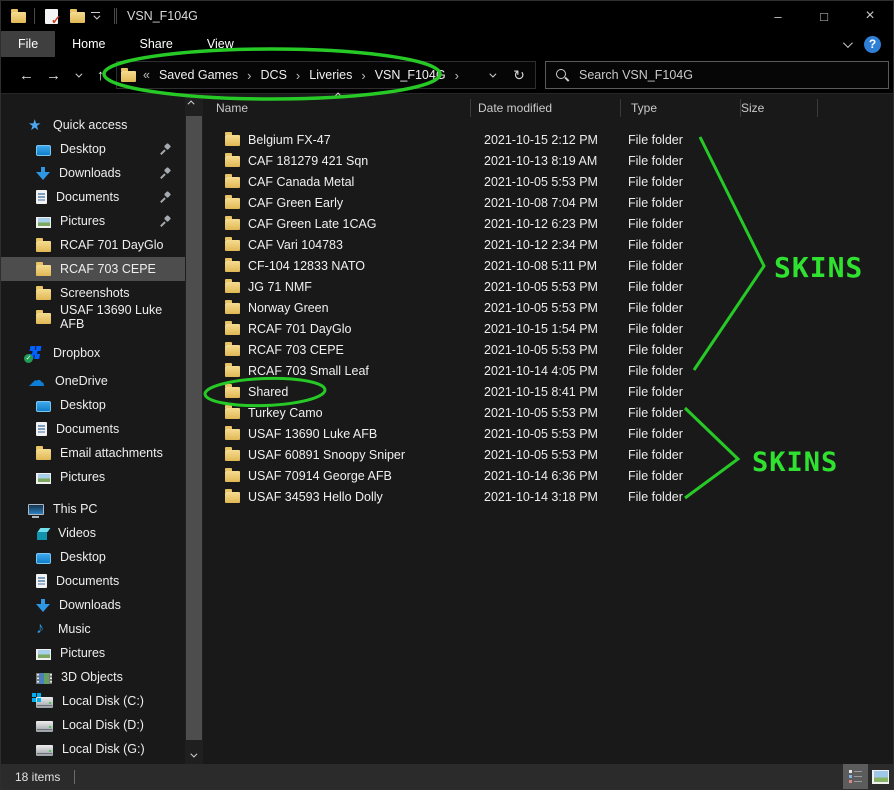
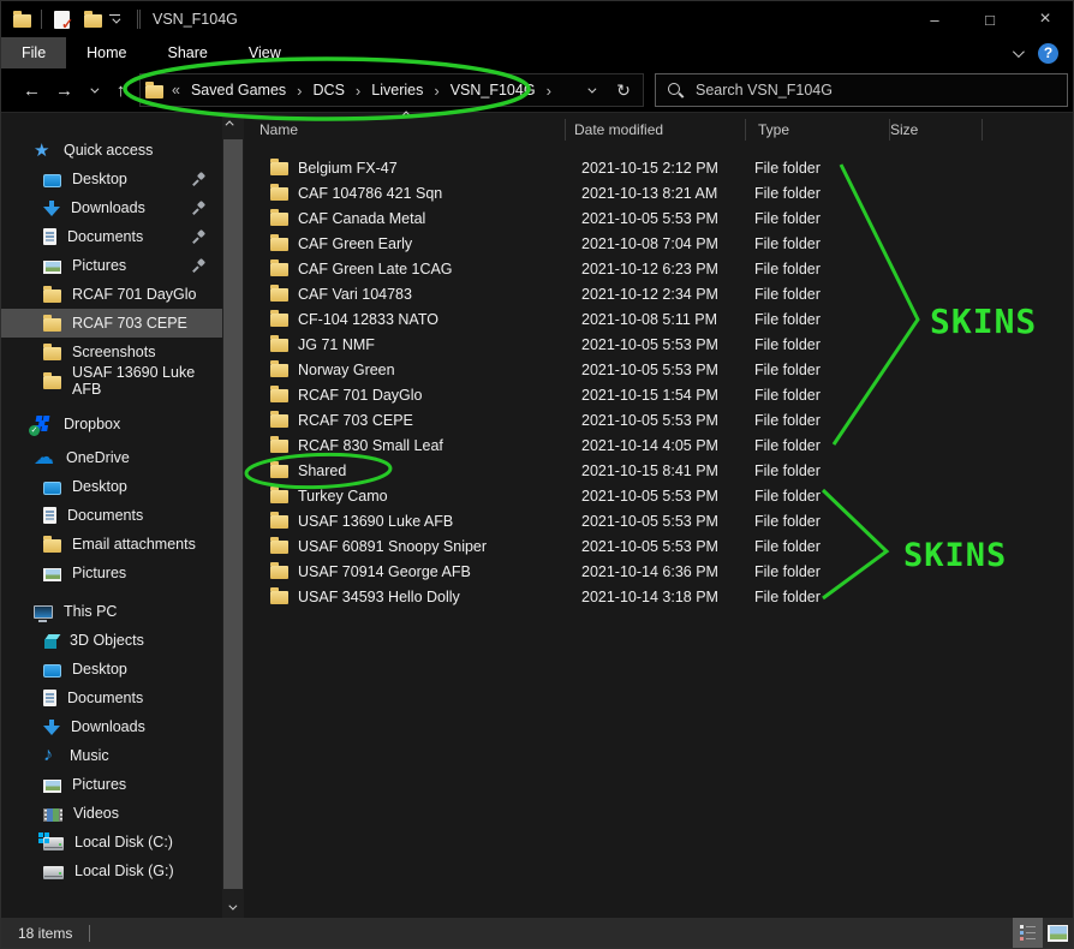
  ✓
  VSN_F104G
  –
  □
  ×
  File
  Home
  Share
  View
  ?
  ←
  →
  ↑
  «
  Saved Games
  ›
  DCS
  ›
  Liveries
  ›
  VSN_F104
  ›
  ↻
  Search VSN_F104G
  Quick access
  Desktop
  Downloads
  Documents
  Pictures
  RCAF 701 DayGlo
  RCAF 703 CEPE
  Screenshots
  USAF 13690 Luke AFB
  Dropbox
  OneDrive
  Desktop
  Documents
  Email attachments
  Pictures
  This PC
- Videos
+ 3D Objects
  Desktop
  Documents
  Downloads
  Music
  Pictures
- 3D Objects
+ Videos
  Local Disk (C:)
- Local Disk (D:)
  Local Disk (G:)
  Name
  Date modified
  Type
  Size
  Belgium FX-47
  2021-10-15 2:12 PM
  File folder
- CAF 181279 421 Sqn
+ CAF 104786 421 Sqn
- 2021-10-13 8:19 AM
+ 2021-10-13 8:21 AM
  File folder
  CAF Canada Metal
  2021-10-05 5:53 PM
  File folder
  CAF Green Early
  2021-10-08 7:04 PM
  File folder
  CAF Green Late 1CAG
  2021-10-12 6:23 PM
  File folder
  CAF Vari 104783
  2021-10-12 2:34 PM
  File folder
  CF-104 12833 NATO
  2021-10-08 5:11 PM
  File folder
  JG 71 NMF
  2021-10-05 5:53 PM
  File folder
  Norway Green
  2021-10-05 5:53 PM
  File folder
  RCAF 701 DayGlo
  2021-10-15 1:54 PM
  File folder
  RCAF 703 CEPE
  2021-10-05 5:53 PM
  File folder
- RCAF 703 Small Leaf
+ RCAF 830 Small Leaf
  2021-10-14 4:05 PM
  File folder
  Shared
  2021-10-15 8:41 PM
  File folder
  Turkey Camo
  2021-10-05 5:53 PM
  File folder
  USAF 13690 Luke AFB
  2021-10-05 5:53 PM
  File folder
  USAF 60891 Snoopy Sniper
  2021-10-05 5:53 PM
  File folder
  USAF 70914 George AFB
  2021-10-14 6:36 PM
  File folder
  USAF 34593 Hello Dolly
  2021-10-14 3:18 PM
  File folder
  18 items
  SKINS
  SKINS
